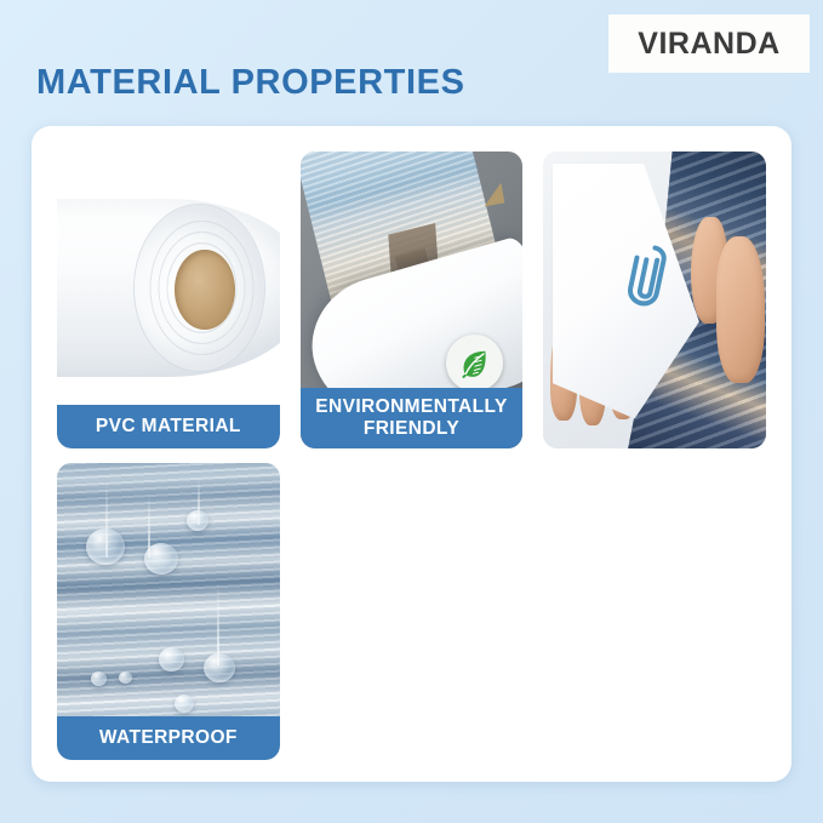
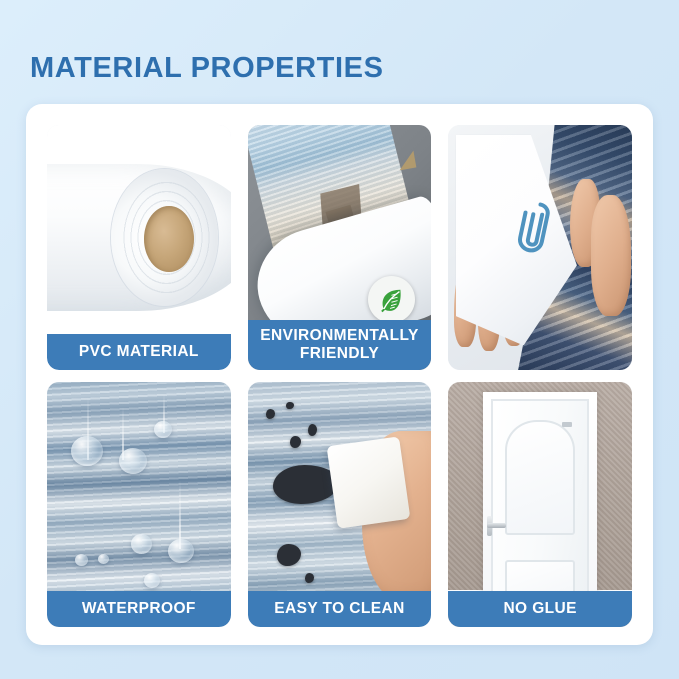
- VIRANDA
  MATERIAL PROPERTIES
  PVC MATERIAL
  ENVIRONMENTALLY FRIENDLY
  WATERPROOF
+ EASY TO CLEAN
+ NO GLUE
